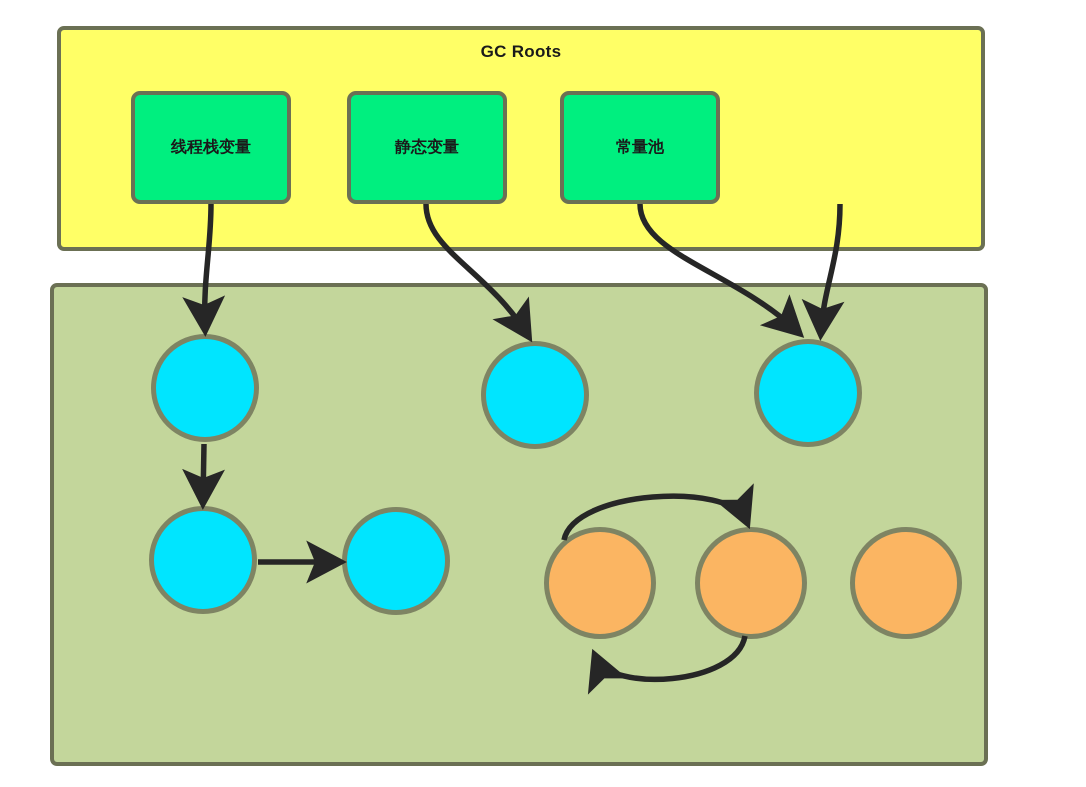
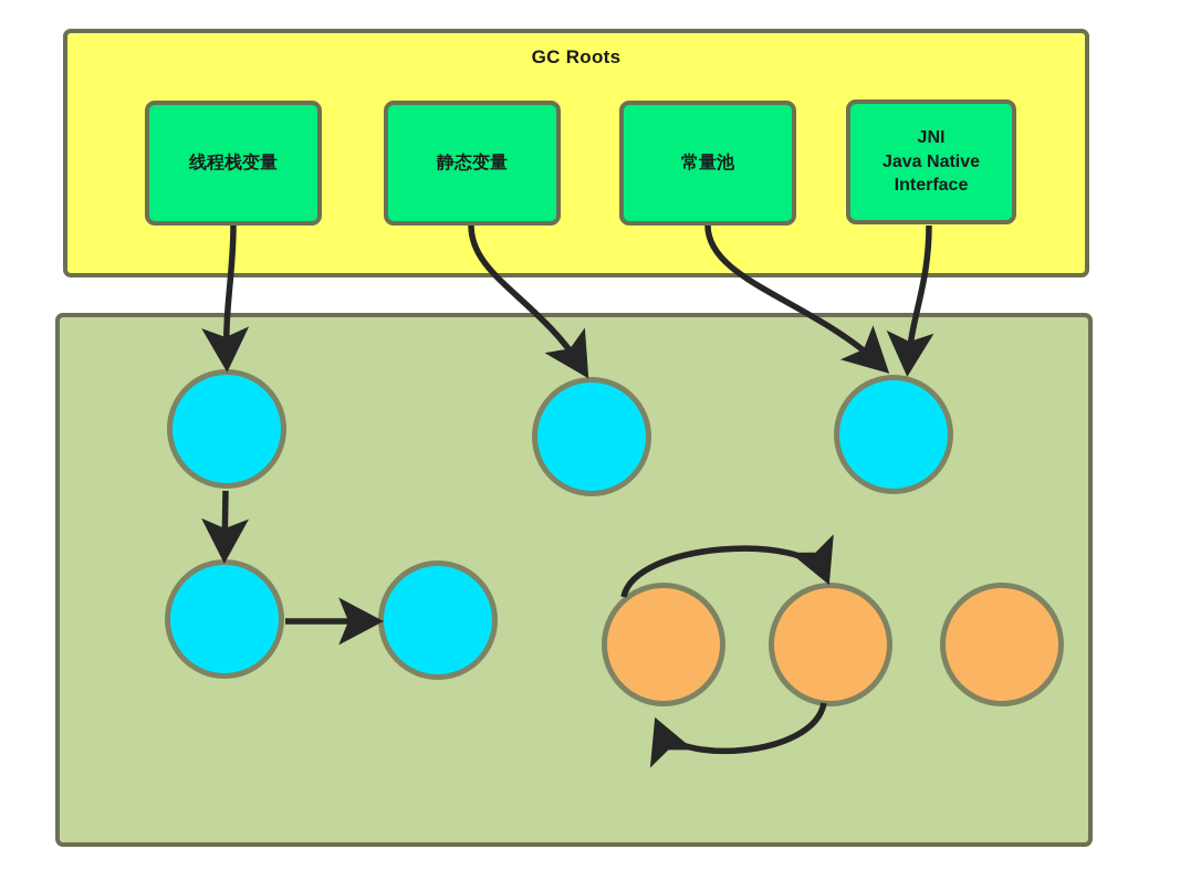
  GC Roots
  线程栈变量
  静态变量
  常量池
+ JNI
+ Java Native
+ Interface
